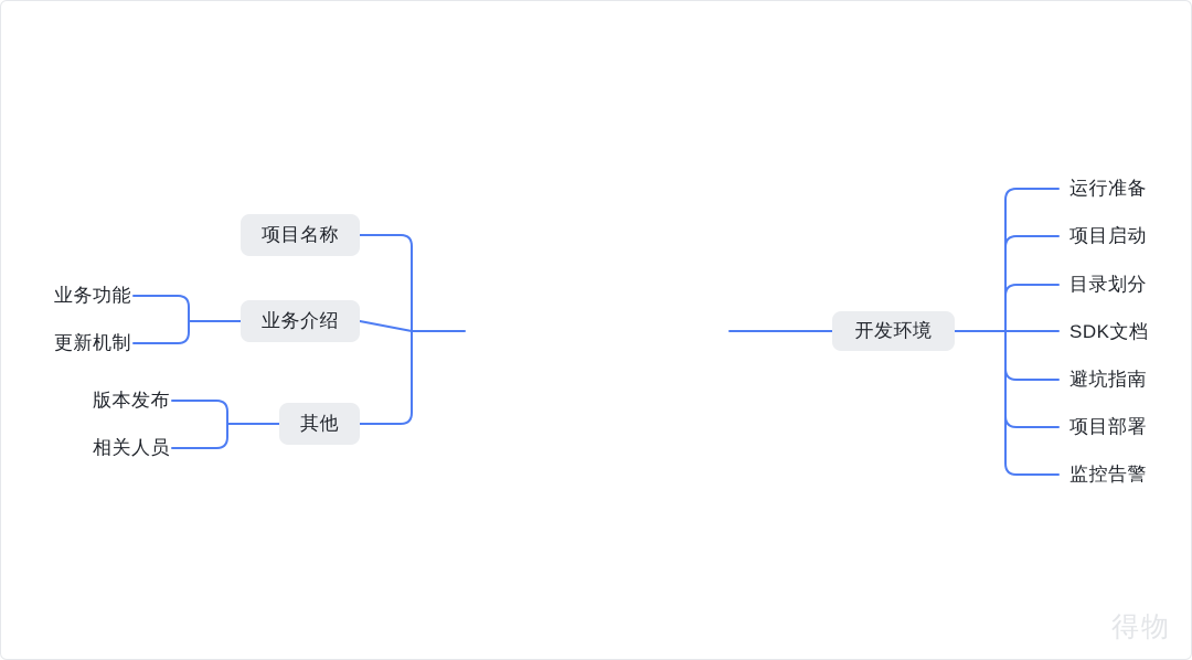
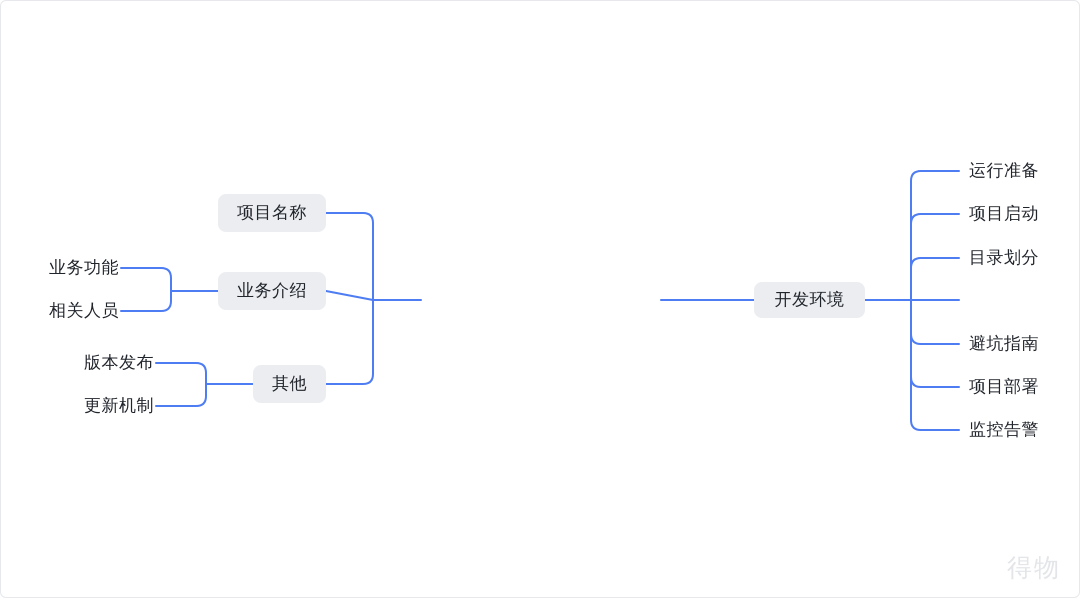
  项目名称
  业务介绍
  其他
  业务功能
- 更新机制
+ 相关人员
  版本发布
- 相关人员
+ 更新机制
  开发环境
  运行准备
  项目启动
  目录划分
- SDK文档
  避坑指南
  项目部署
  监控告警
  得物
